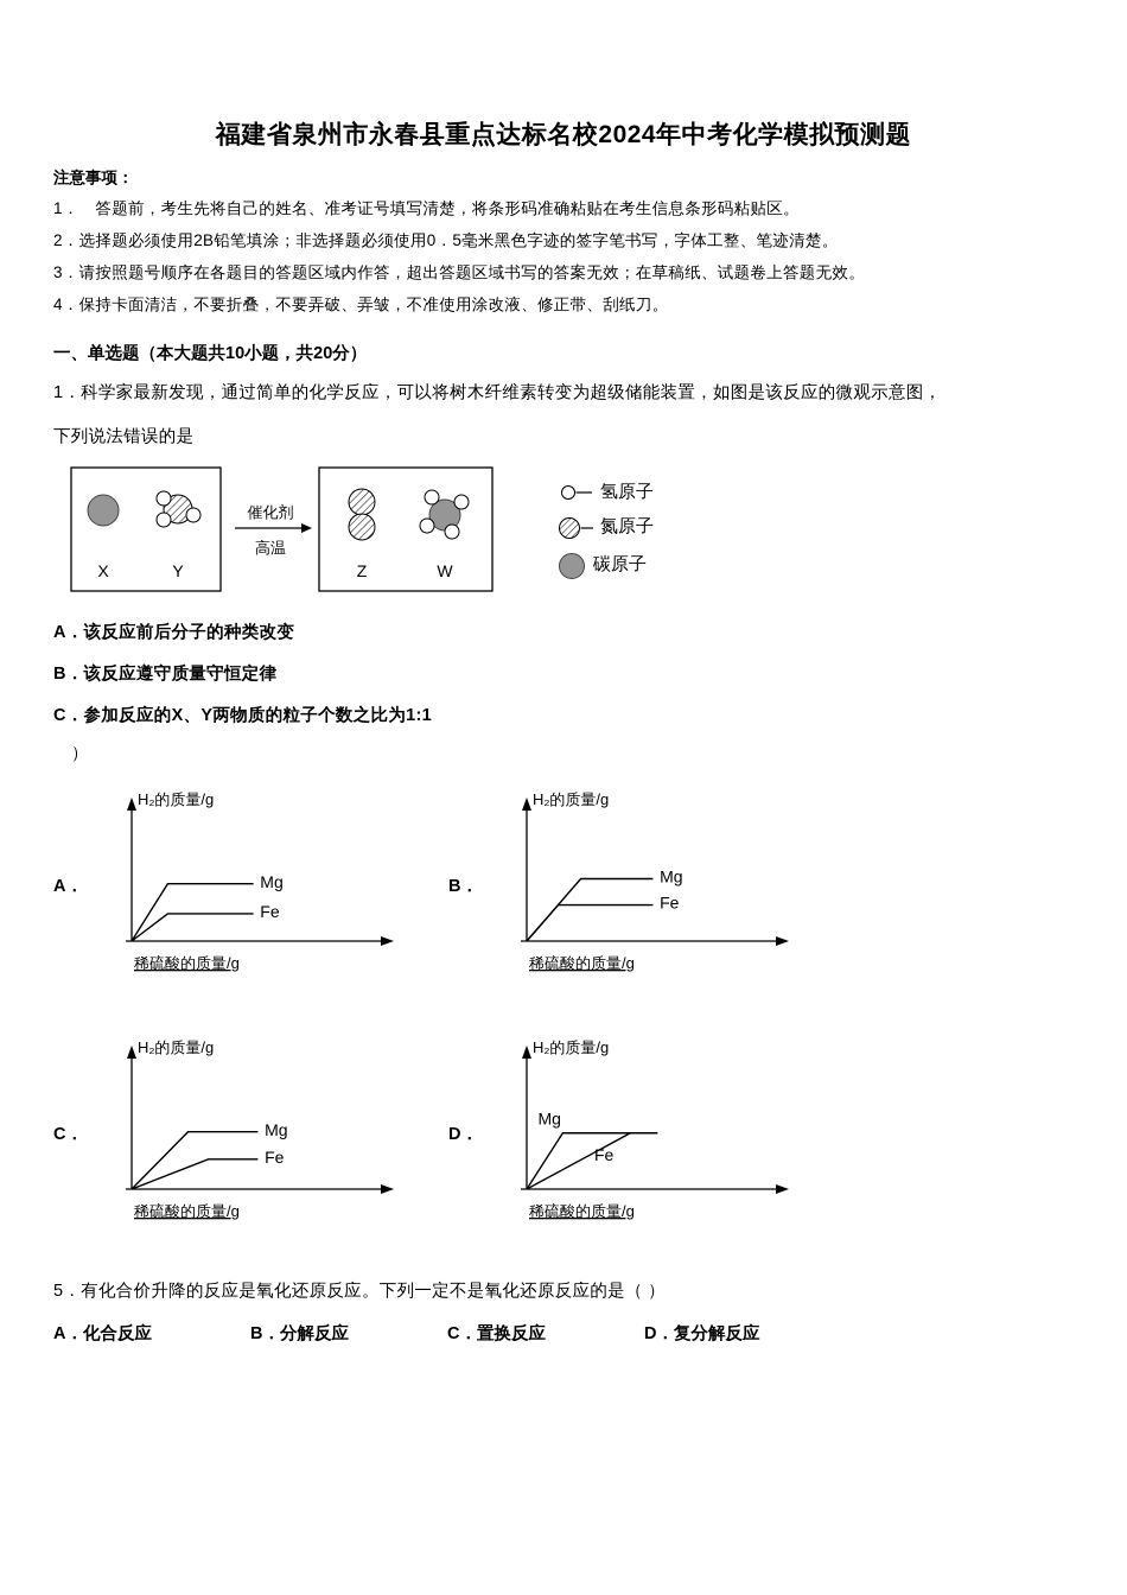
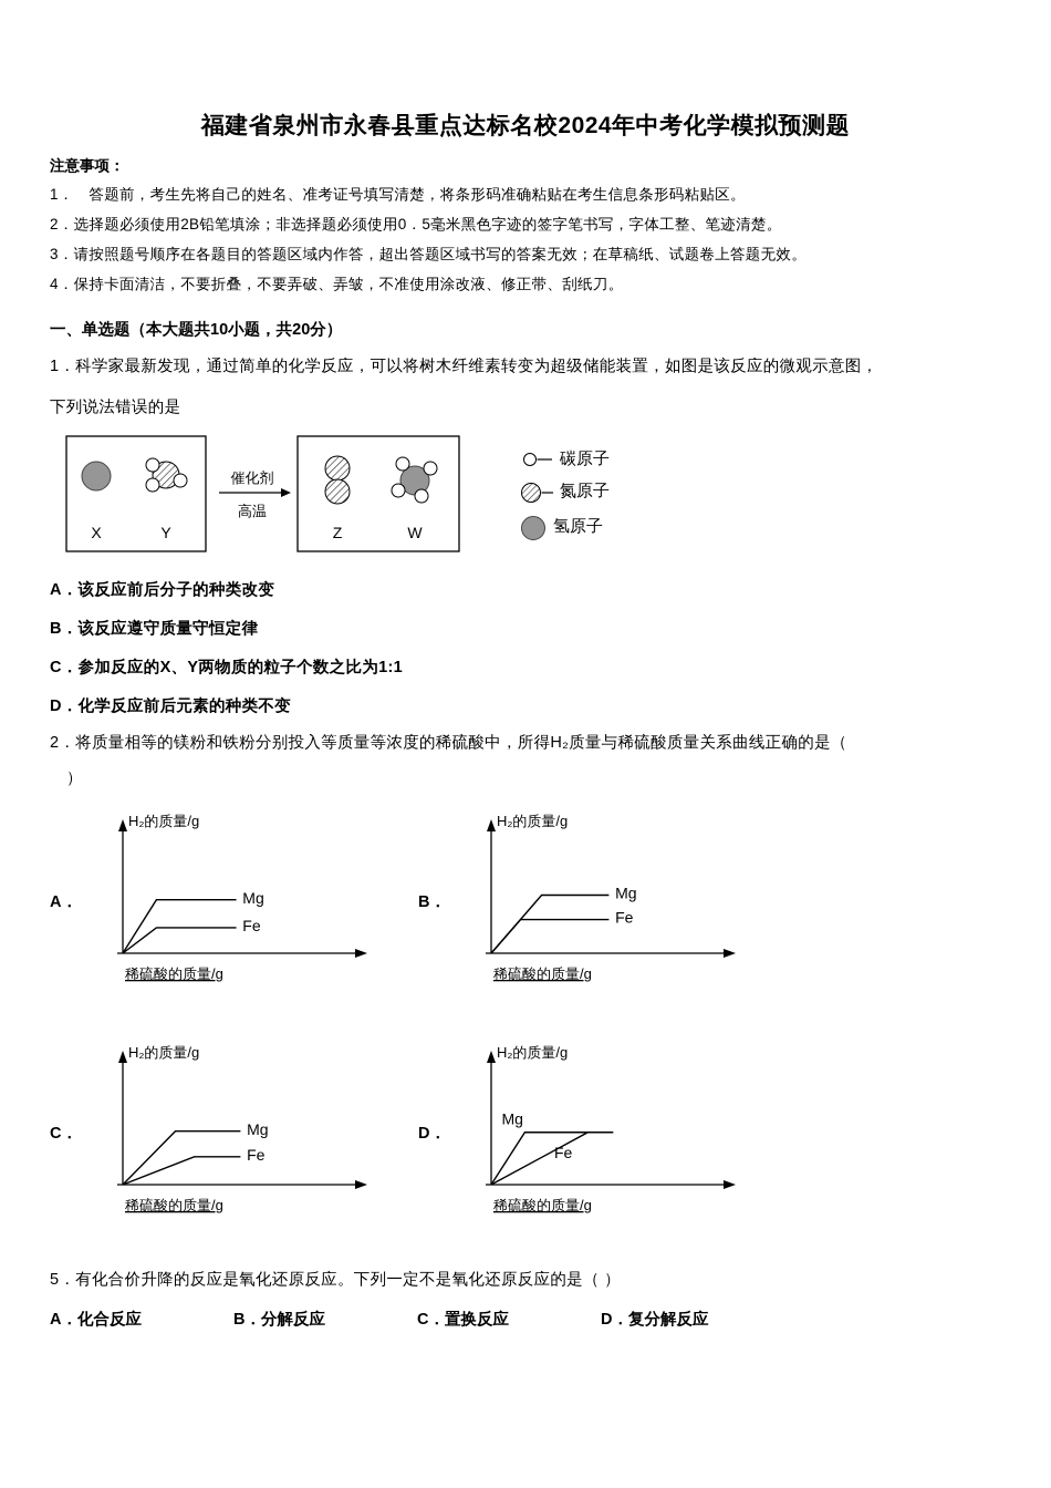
  福建省泉州市永春县重点达标名校2024年中考化学模拟预测题
  注意事项：
  1． 答题前，考生先将自己的姓名、准考证号填写清楚，将条形码准确粘贴在考生信息条形码粘贴区。
  2．选择题必须使用2B铅笔填涂；非选择题必须使用0．5毫米黑色字迹的签字笔书写，字体工整、笔迹清楚。
  3．请按照题号顺序在各题目的答题区域内作答，超出答题区域书写的答案无效；在草稿纸、试题卷上答题无效。
  4．保持卡面清洁，不要折叠，不要弄破、弄皱，不准使用涂改液、修正带、刮纸刀。
  一、单选题（本大题共10小题，共20分）
  1．科学家最新发现，通过简单的化学反应，可以将树木纤维素转变为超级储能装置，如图是该反应的微观示意图，
  下列说法错误的是
  X
  Y
  催化剂
  高温
  Z
  W
- 氢原子
+ 碳原子
  氮原子
- 碳原子
+ 氢原子
  A．该反应前后分子的种类改变
  B．该反应遵守质量守恒定律
  C．参加反应的X、Y两物质的粒子个数之比为1:1
+ D．化学反应前后元素的种类不变
+ 2．将质量相等的镁粉和铁粉分别投入等质量等浓度的稀硫酸中，所得H₂质量与稀硫酸质量关系曲线正确的是（
  ）
  A．
  H₂的质量/g
  稀硫酸的质量/g
  Mg
  Fe
  B．
  H₂的质量/g
  稀硫酸的质量/g
  Mg
  Fe
  C．
  H₂的质量/g
  稀硫酸的质量/g
  Mg
  Fe
  D．
  H₂的质量/g
  稀硫酸的质量/g
  Mg
  Fe
  5．有化合价升降的反应是氧化还原反应。下列一定不是氧化还原反应的是（ ）
  A．化合反应
  B．分解反应
  C．置换反应
  D．复分解反应
